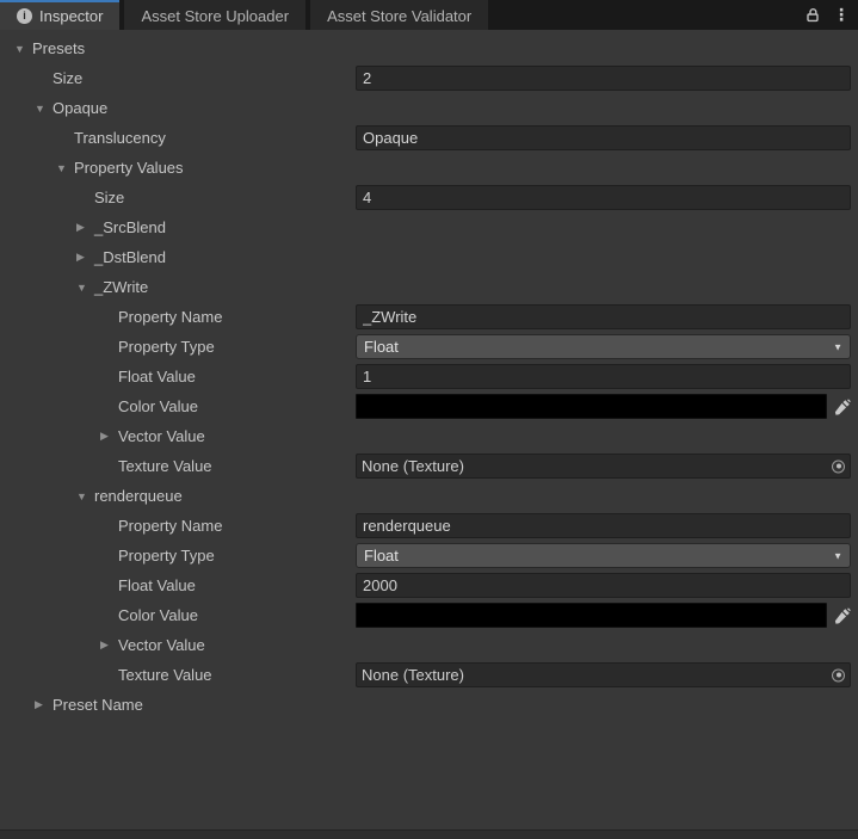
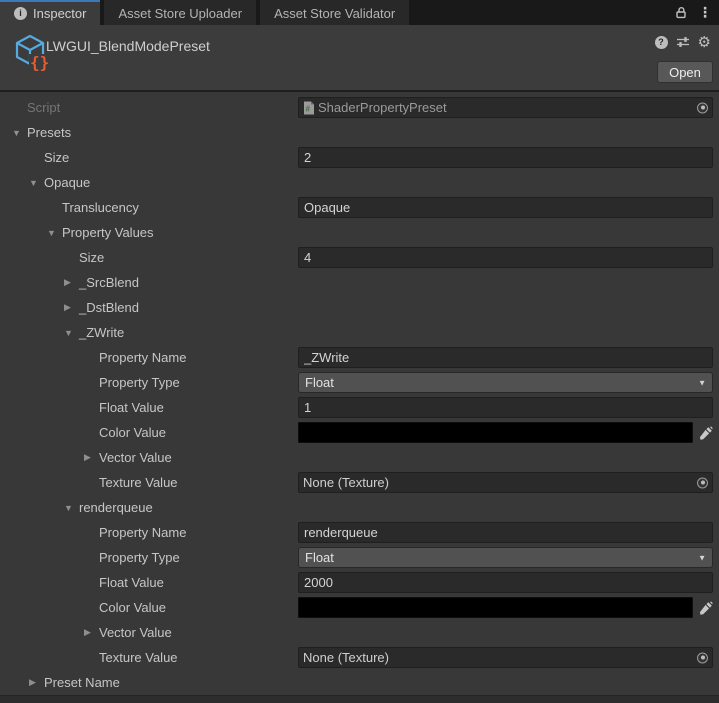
  i
  Inspector
  Asset Store Uploader
  Asset Store Validator
  ⋮
+ {}
+ LWGUI_BlendModePreset
+ ?
+ ⚙
+ Open
+ Script
+ #
+ ShaderPropertyPreset
  ▼
  Presets
  Size
  2
  ▼
  Opaque
  Translucency
  Opaque
  ▼
  Property Values
  Size
  4
  ▶
  _SrcBlend
  ▶
  _DstBlend
  ▼
  _ZWrite
  Property Name
  _ZWrite
  Property Type
  Float
  ▼
  Float Value
  1
  Color Value
  ▶
  Vector Value
  Texture Value
  None (Texture)
  ▼
  renderqueue
  Property Name
  renderqueue
  Property Type
  Float
  ▼
  Float Value
  2000
  Color Value
  ▶
  Vector Value
  Texture Value
  None (Texture)
  ▶
  Preset Name
